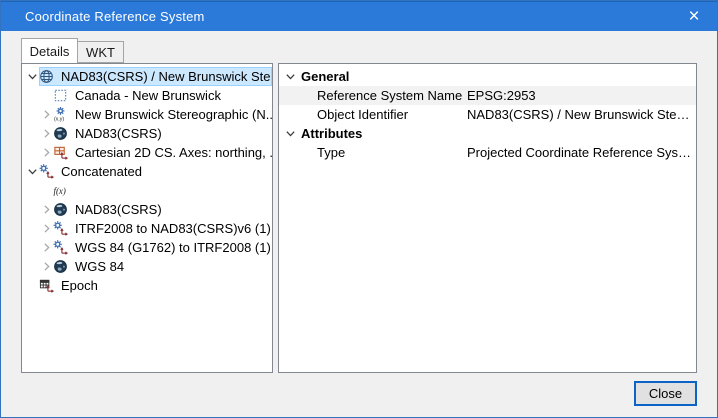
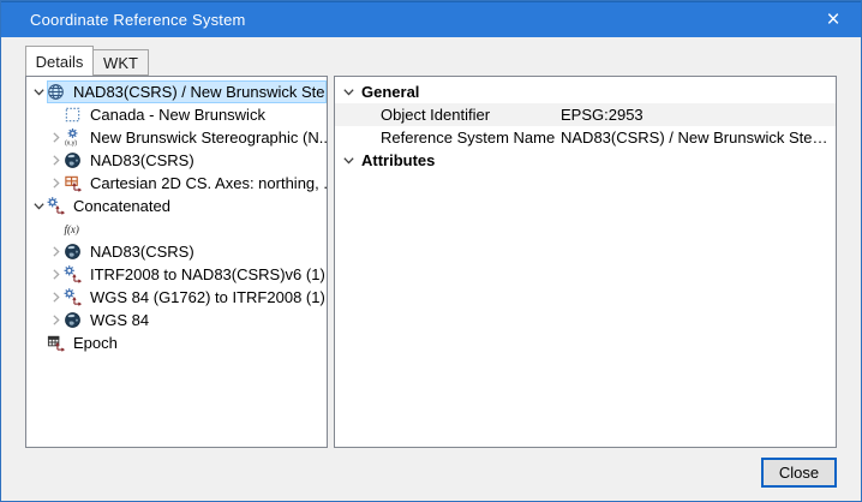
  Coordinate Reference System
  ×
  Details
  WKT
  NAD83(CSRS) / New Brunswick Ste
  Canada - New Brunswick
  New Brunswick Stereographic (N..
  NAD83(CSRS)
  Cartesian 2D CS. Axes: northing, .
  Concatenated
  f(x)
  NAD83(CSRS)
  ITRF2008 to NAD83(CSRS)v6 (1)
  WGS 84 (G1762) to ITRF2008 (1)
  WGS 84
  Epoch
  General
- Reference System Name
+ Object Identifier
  EPSG:2953
- Object Identifier
+ Reference System Name
  NAD83(CSRS) / New Brunswick Stereo
  Attributes
- Type
- Projected Coordinate Reference System
  Close
